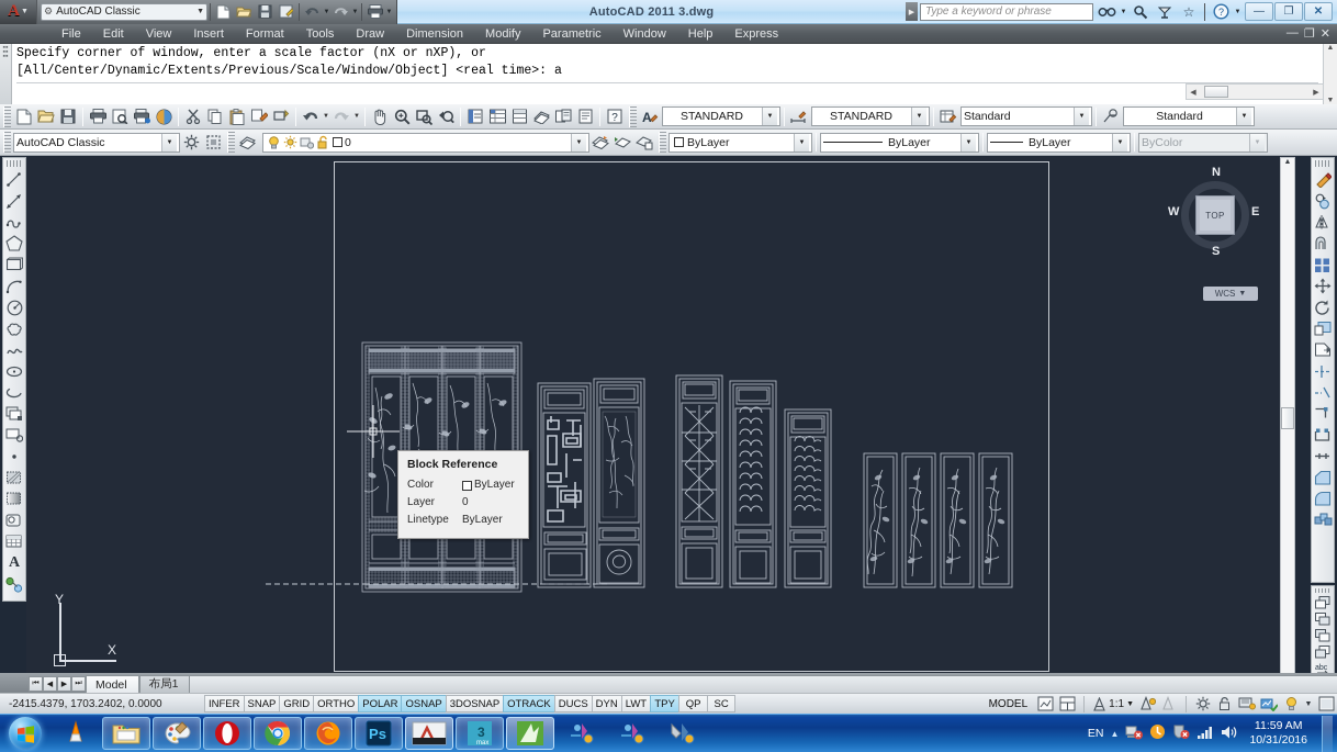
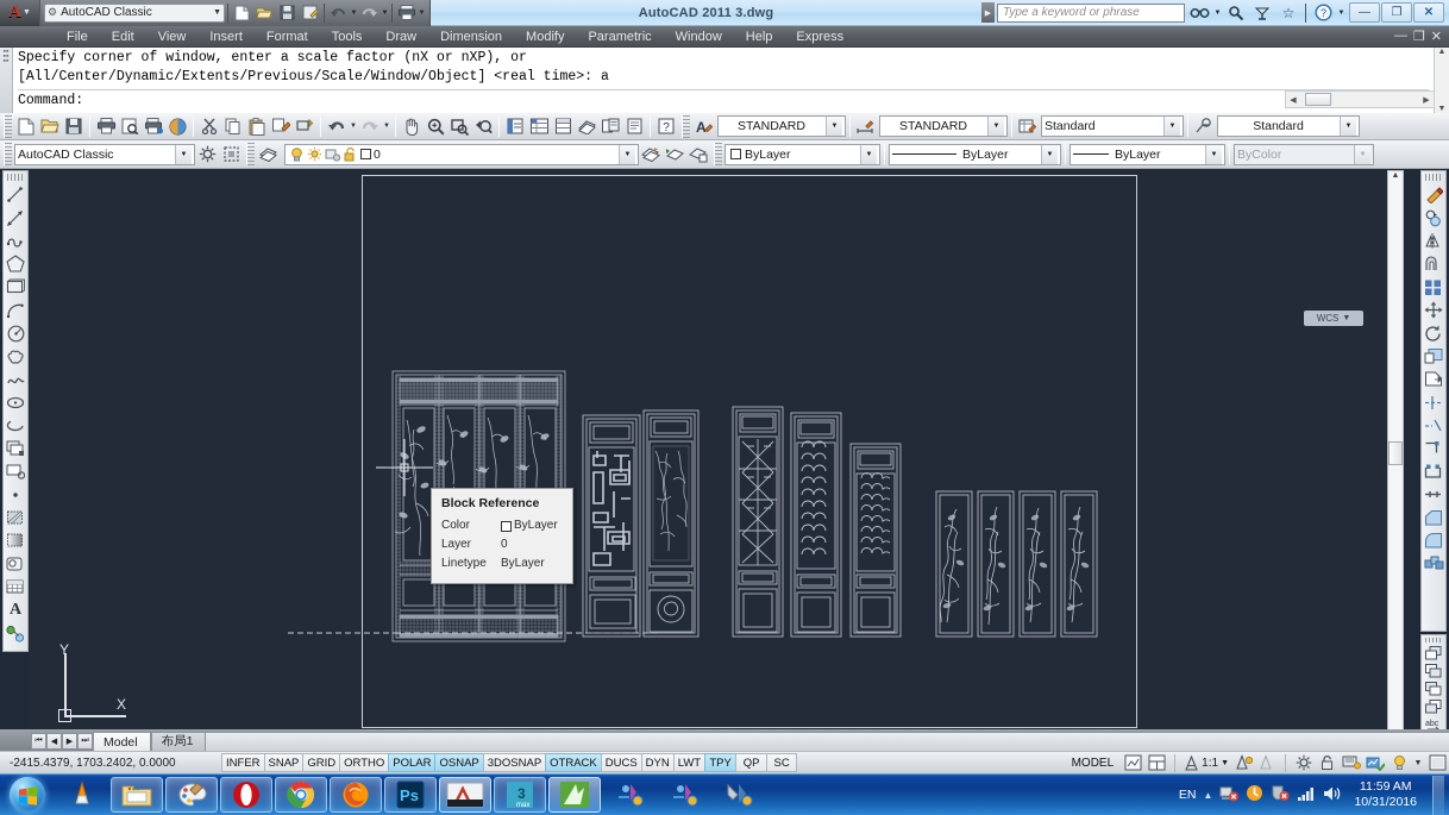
  A
  ⚙
  AutoCAD Classic
  AutoCAD 2011 3.dwg
  Type a keyword or phrase
  ☆
  ?
  —
  ❐
  ✕
  File
  Edit
  View
  Insert
  Format
  Tools
  Draw
  Dimension
  Modify
  Parametric
  Window
  Help
  Express
  —
  ❐
  ✕
  Specify corner of window, enter a scale factor (nX or nXP), or
  [All/Center/Dynamic/Extents/Previous/Scale/Window/Object] <real time>: a
+ Command:
  ?
  A
  STANDARD
  STANDARD
  Standard
  Standard
  AutoCAD Classic
  0
  ByLayer
  ByLayer
  ByLayer
  ByColor
  A
- TOP
- N
- S
- E
- W
  WCS
  Y
  X
  Block Reference
  Color
  ByLayer
  Layer
  0
  Linetype
  ByLayer
  Model
  布局1
  -2415.4379, 1703.2402, 0.0000
  INFER
  SNAP
  GRID
  ORTHO
  POLAR
  OSNAP
  3DOSNAP
  OTRACK
  DUCS
  DYN
  LWT
  TPY
  QP
  SC
  MODEL
  1:1
  Ps
  3
  EN
  ▲
  11:59 AM
  10/31/2016
